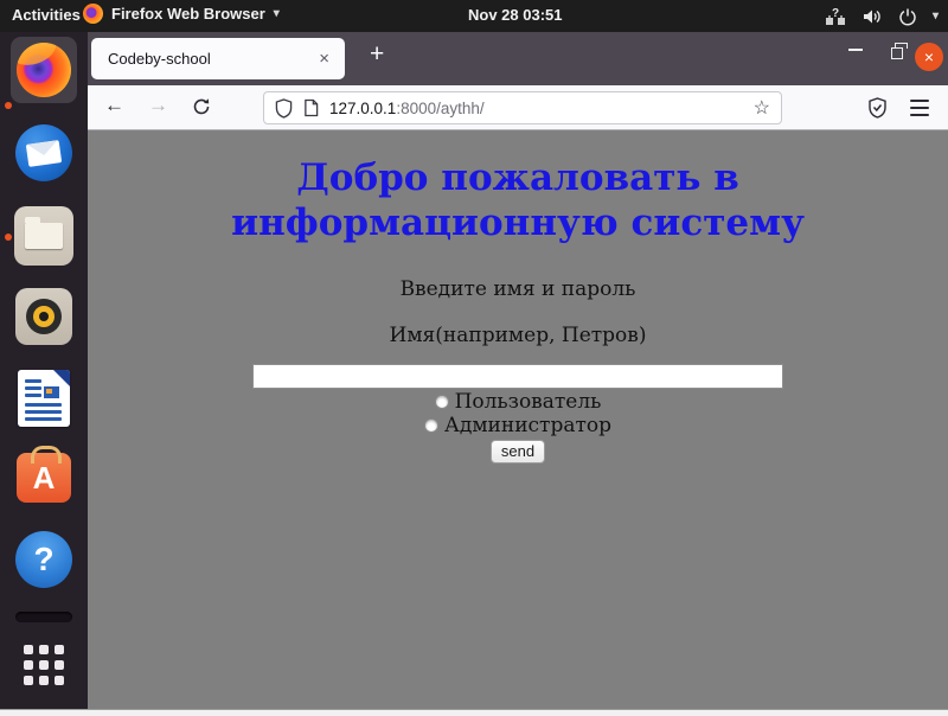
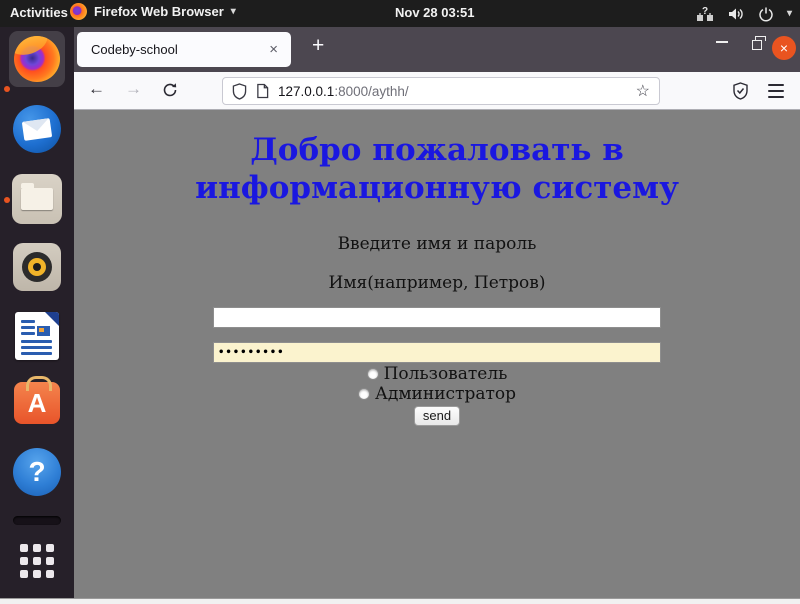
  Activities
  Firefox Web Browser
  ▾
  Nov 28 03:51
  ?
  ▾
  A
  ?
  Codeby-school
  ×
  +
  ×
  ←
  →
  127.0.0.1:8000/aythh/
  ☆
  Добро пожаловать в информационную систему
  Введите имя и пароль
  Имя(например, Петров)
+ •••••••••
  Пользователь
  Администратор
  send
